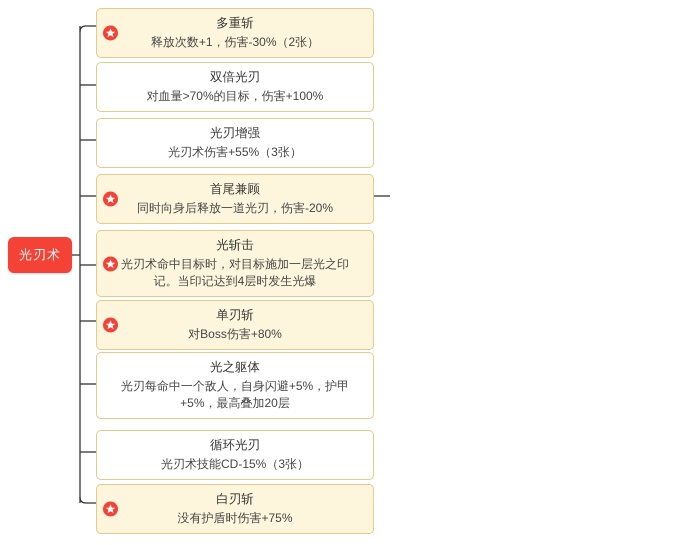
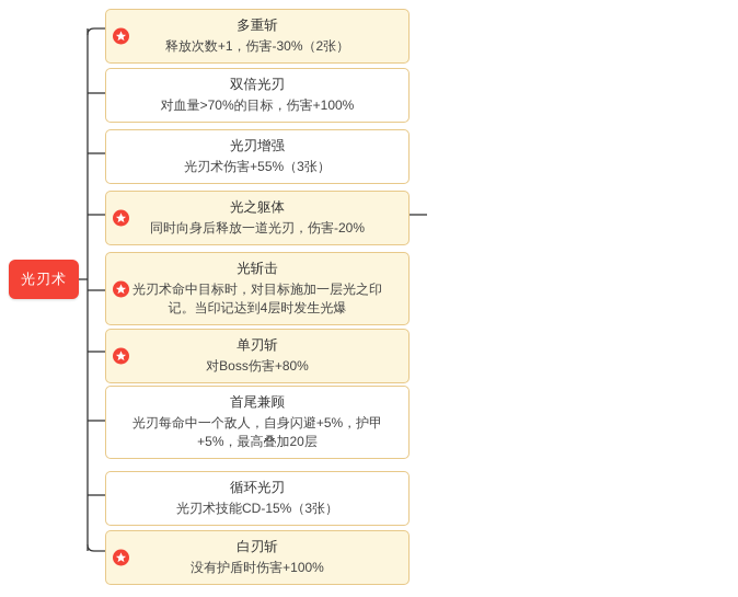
  光刃术
  多重斩
  释放次数+1，伤害-30%（2张）
  双倍光刃
  对血量>70%的目标，伤害+100%
  光刃增强
  光刃术伤害+55%（3张）
- 首尾兼顾
+ 光之躯体
  同时向身后释放一道光刃，伤害-20%
  光斩击
  光刃术命中目标时，对目标施加一层光之印记。当印记达到4层时发生光爆
  单刃斩
  对Boss伤害+80%
- 光之躯体
+ 首尾兼顾
  光刃每命中一个敌人，自身闪避+5%，护甲+5%，最高叠加20层
  循环光刃
  光刃术技能CD-15%（3张）
  白刃斩
- 没有护盾时伤害+75%
+ 没有护盾时伤害+100%
